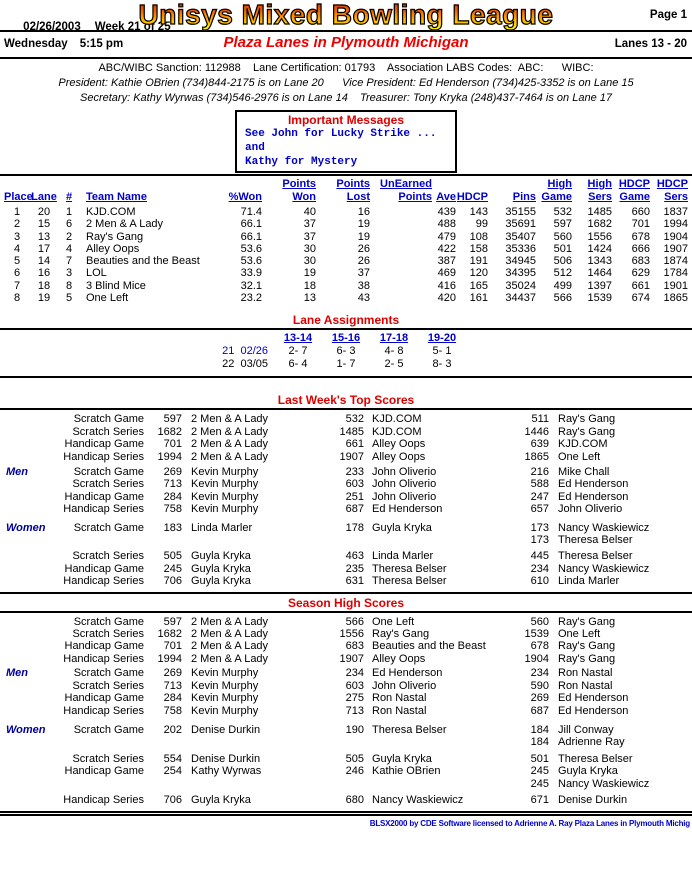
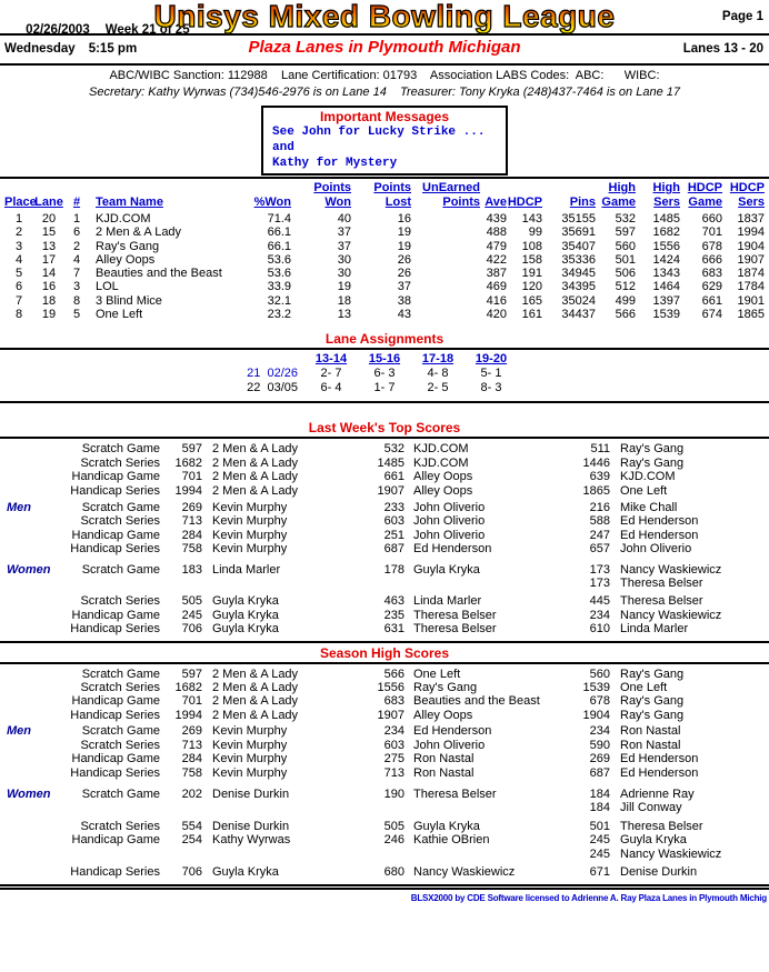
  02/26/2003 Week 21
  Unisys Mixed Bowling League
  Page 1
  Wednesday 5:15 pm
  Plaza Lanes in Plymouth Michigan
  Lanes 13 - 20
  ABC/WIBC Sanction: 112988 Lane Certification: 01793 Association LABS Codes: ABC: WIBC:
- President: Kathie OBrien (734)844-2175 is on Lane 20 Vice President: Ed Henderson (734)425-3352 is on Lane 15
  Secretary: Kathy Wyrwas (734)546-2976 is on Lane 14 Treasurer: Tony Kryka (248)437-7464 is on Lane 17
  Important Messages
  See John for Lucky Strike ...
  and
  Kathy for Mystery
  Place
  Lane
  #
  Team Name
  %Won
  Points
  Won
  Points
  Lost
  UnEarned
  Points
  Ave
  HDCP
  Pins
  High
  Game
  High
  Sers
  HDCP
  Game
  HDCP
  Sers
  1
  20
  1
  KJD.COM
  71.4
  40
  16
  439
  143
  35155
  532
  1485
  660
  1837
  2
  15
  6
  2 Men & A Lady
  66.1
  37
  19
  488
  99
  35691
  597
  1682
  701
  1994
  3
  13
  2
  Ray's Gang
  66.1
  37
  19
  479
  108
  35407
  560
  1556
  678
  1904
  4
  17
  4
  Alley Oops
  53.6
  30
  26
  422
  158
  35336
  501
  1424
  666
  1907
  5
  14
  7
  Beauties and the Beast
  53.6
  30
  26
  387
  191
  34945
  506
  1343
  683
  1874
  6
  16
  3
  LOL
  33.9
  19
  37
  469
  120
  34395
  512
  1464
  629
  1784
  7
  18
  8
  3 Blind Mice
  32.1
  18
  38
  416
  165
  35024
  499
  1397
  661
  1901
  8
  19
  5
  One Left
  23.2
  13
  43
  420
  161
  34437
  566
  1539
  674
  1865
  Lane Assignments
  13-14
  15-16
  17-18
  19-20
  21 02/26
  2- 7
  6- 3
  4- 8
  5- 1
  22 03/05
  6- 4
  1- 7
  2- 5
  8- 3
  Last Week's Top Scores
  Scratch Game
  597
  2 Men & A Lady
  532
  KJD.COM
  511
  Ray's Gang
  Scratch Series
  1682
  2 Men & A Lady
  1485
  KJD.COM
  1446
  Ray's Gang
  Handicap Game
  701
  2 Men & A Lady
  661
  Alley Oops
  639
  KJD.COM
  Handicap Series
  1994
  2 Men & A Lady
  1907
  Alley Oops
  1865
  One Left
  Men
  Scratch Game
  269
  Kevin Murphy
  233
  John Oliverio
  216
  Mike Chall
  Scratch Series
  713
  Kevin Murphy
  603
  John Oliverio
  588
  Ed Henderson
  Handicap Game
  284
  Kevin Murphy
  251
  John Oliverio
  247
  Ed Henderson
  Handicap Series
  758
  Kevin Murphy
  687
  Ed Henderson
  657
  John Oliverio
  Women
  Scratch Game
  183
  Linda Marler
  178
  Guyla Kryka
  173
  Nancy Waskiewicz
  173
  Theresa Belser
  Scratch Series
  505
  Guyla Kryka
  463
  Linda Marler
  445
  Theresa Belser
  Handicap Game
  245
  Guyla Kryka
  235
  Theresa Belser
  234
  Nancy Waskiewicz
  Handicap Series
  706
  Guyla Kryka
  631
  Theresa Belser
  610
  Linda Marler
  Season High Scores
  Scratch Game
  597
  2 Men & A Lady
  566
  One Left
  560
  Ray's Gang
  Scratch Series
  1682
  2 Men & A Lady
  1556
  Ray's Gang
  1539
  One Left
  Handicap Game
  701
  2 Men & A Lady
  683
  Beauties and the Beast
  678
  Ray's Gang
  Handicap Series
  1994
  2 Men & A Lady
  1907
  Alley Oops
  1904
  Ray's Gang
  Men
  Scratch Game
  269
  Kevin Murphy
  234
  Ed Henderson
  234
  Ron Nastal
  Scratch Series
  713
  Kevin Murphy
  603
  John Oliverio
  590
  Ron Nastal
  Handicap Game
  284
  Kevin Murphy
  275
  Ron Nastal
  269
  Ed Henderson
  Handicap Series
  758
  Kevin Murphy
  713
  Ron Nastal
  687
  Ed Henderson
  Women
  Scratch Game
  202
  Denise Durkin
  190
  Theresa Belser
  184
- Jill Conway
+ Adrienne Ray
  184
- Adrienne Ray
+ Jill Conway
  Scratch Series
  554
  Denise Durkin
  505
  Guyla Kryka
  501
  Theresa Belser
  Handicap Game
  254
  Kathy Wyrwas
  246
  Kathie OBrien
  245
  Guyla Kryka
  245
  Nancy Waskiewicz
  Handicap Series
  706
  Guyla Kryka
  680
  Nancy Waskiewicz
  671
  Denise Durkin
  BLSX2000 by CDE Software licensed to Adrienne A. Ray Plaza Lanes in Plymouth Michig
